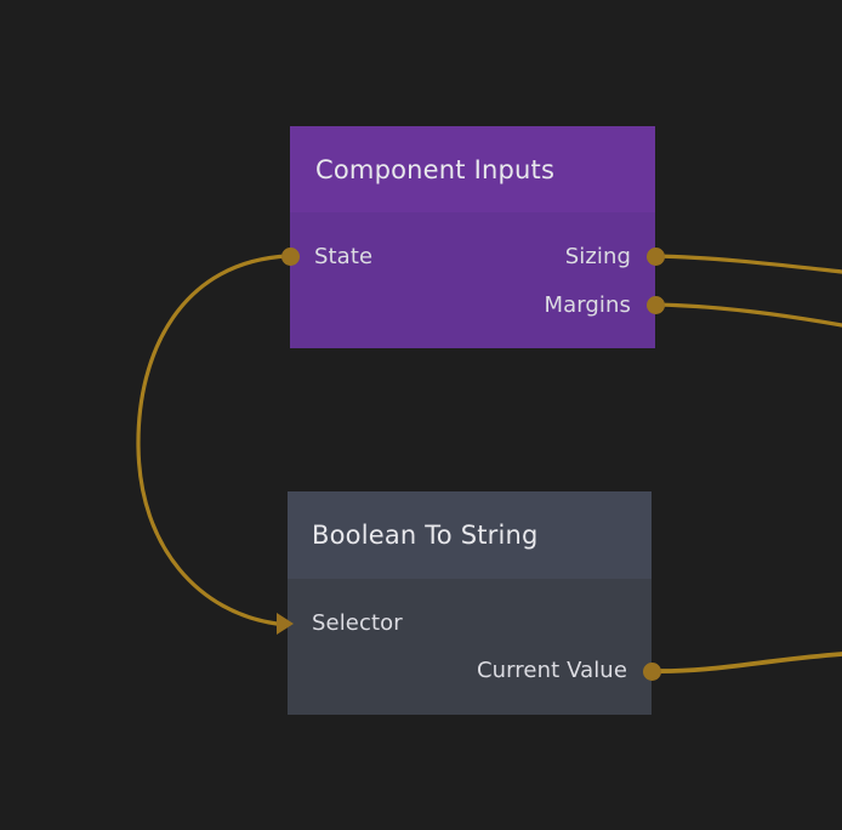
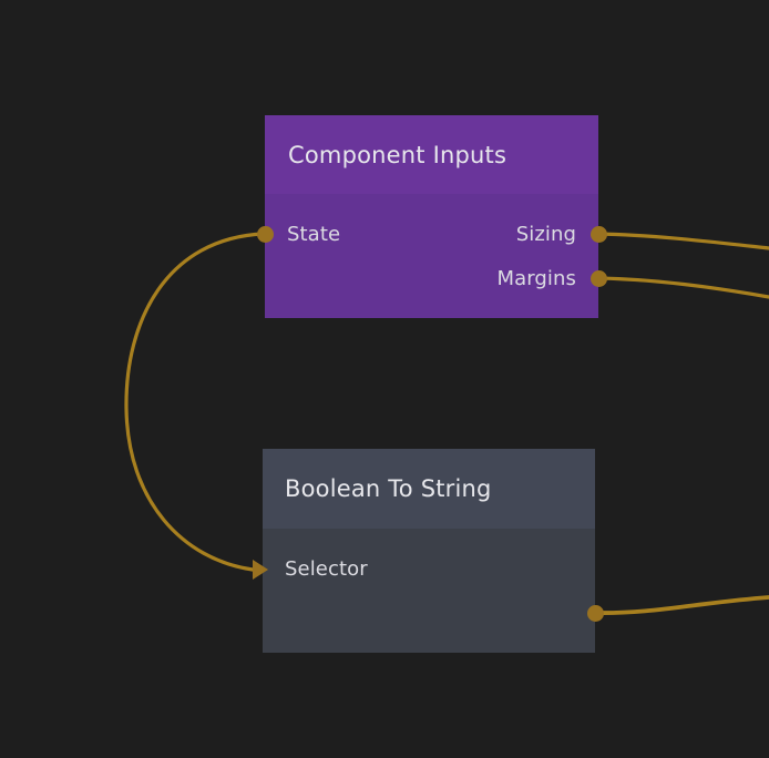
  Component Inputs
  State
  Sizing
  Margins
  Boolean To String
  Selector
- Current Value
